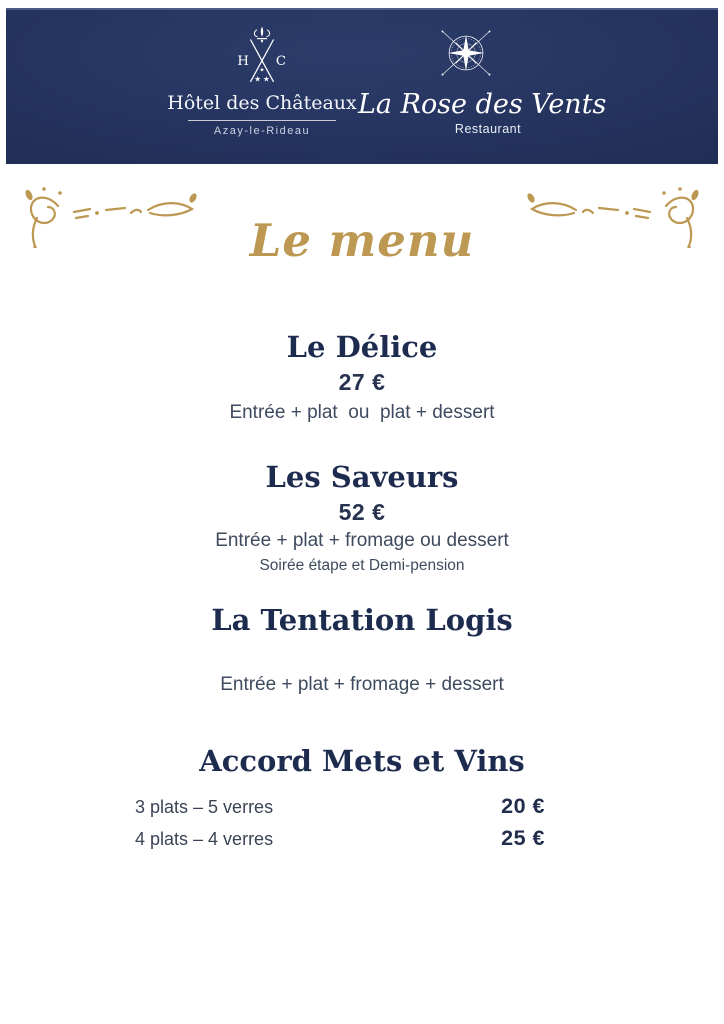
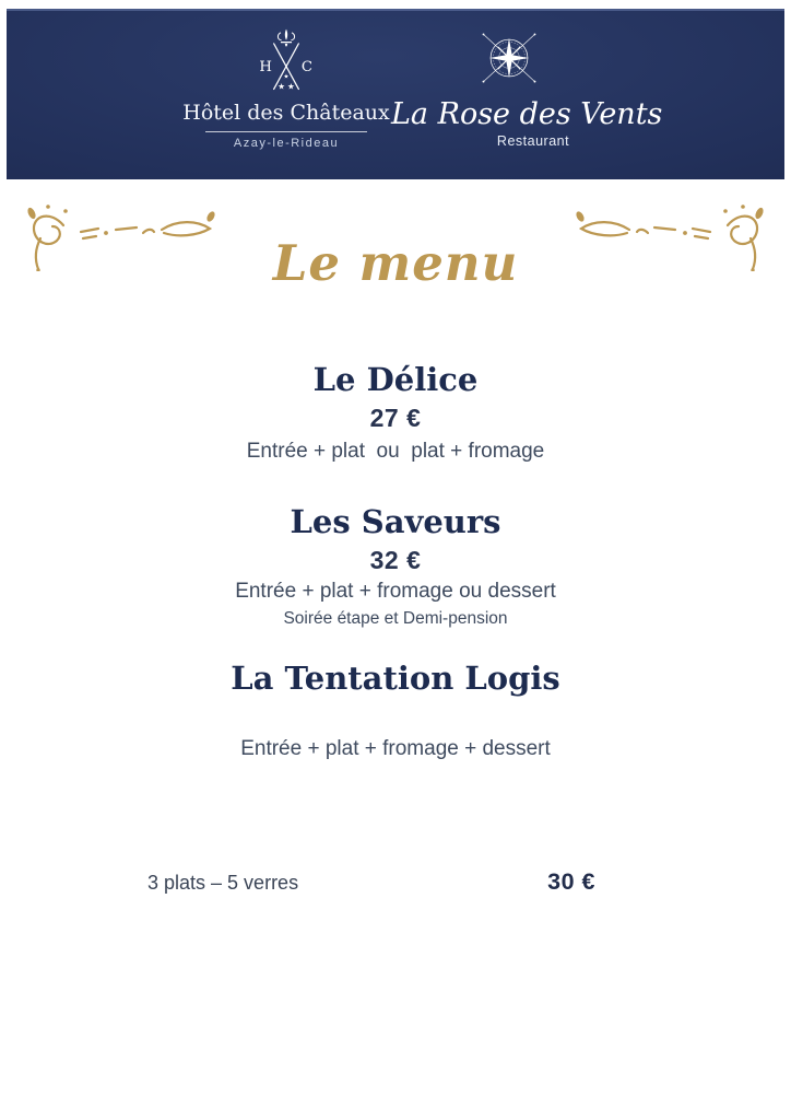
  H
  C
  ★
  ★
  Hôtel des Châteaux
  Azay-le-Rideau
  La Rose des Vents
  Restaurant
  Le menu
  Le Délice
  27 €
- Entrée + plat ou plat + dessert
+ Entrée + plat ou plat + fromage
  Les Saveurs
- 52 €
+ 32 €
  Entrée + plat + fromage ou dessert
  Soirée étape et Demi-pension
  La Tentation Logis
  Entrée + plat + fromage + dessert
- Accord Mets et Vins
  3 plats – 5 verres
- 20 €
+ 30 €
- 4 plats – 4 verres
- 25 €
